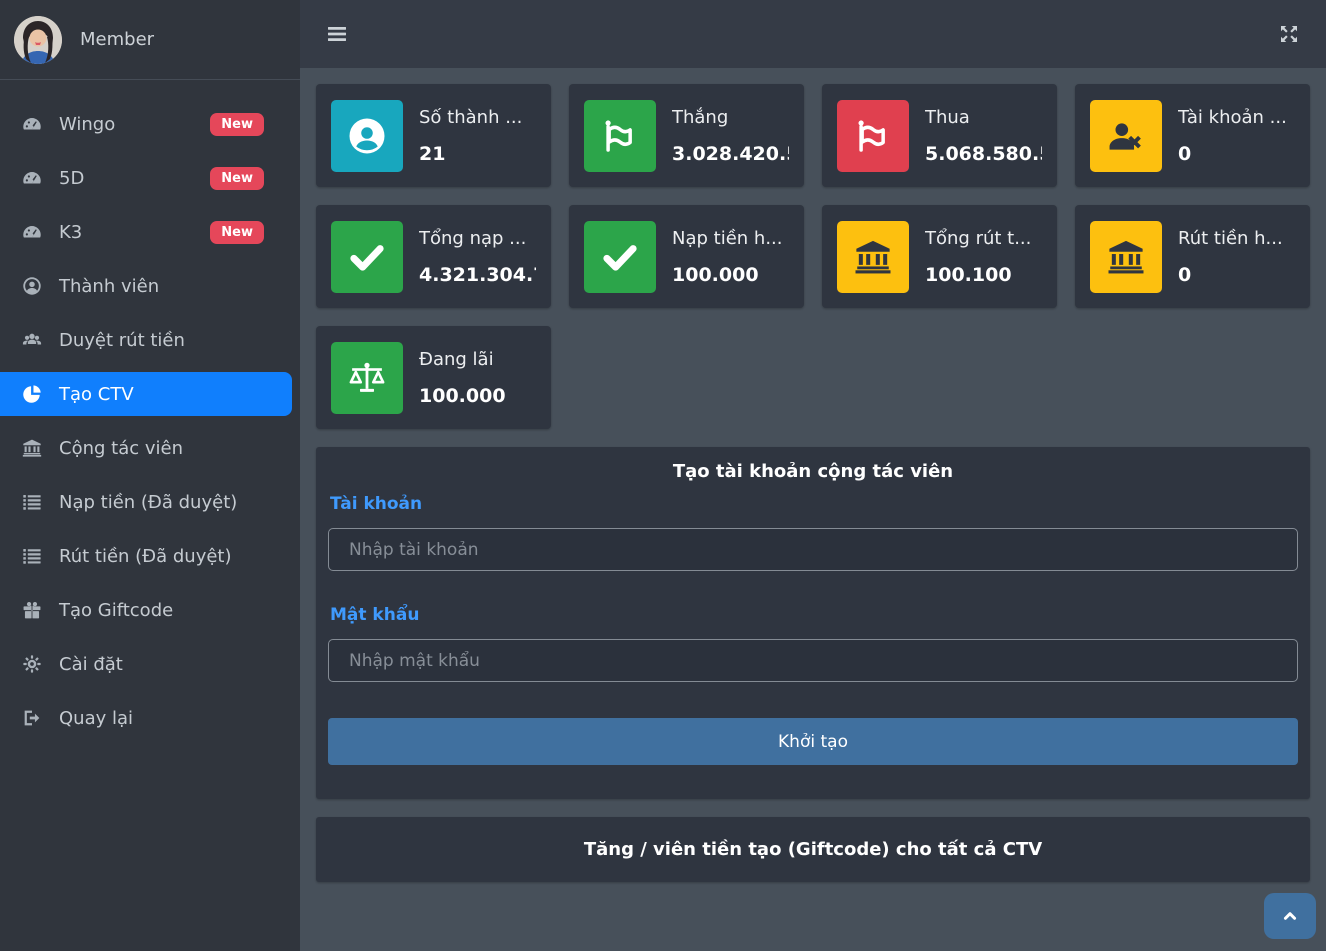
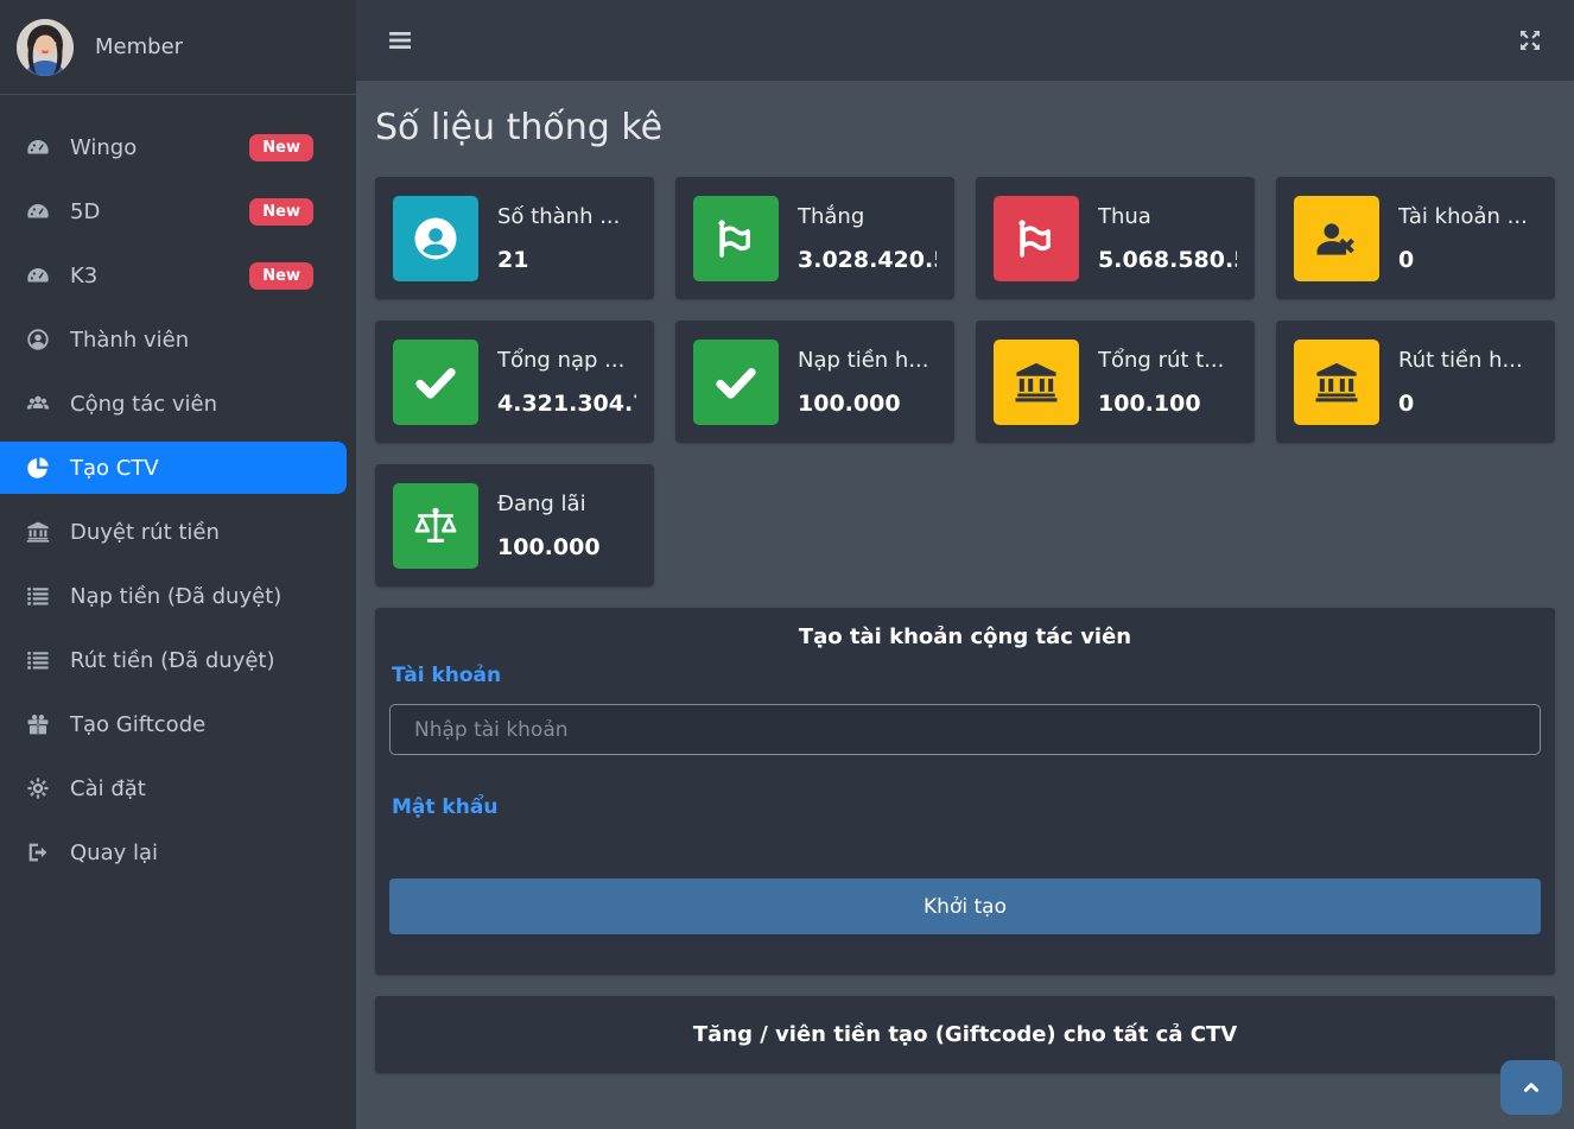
  Member
  Wingo
  New
  5D
  New
  K3
  New
  Thành viên
- Duyệt rút tiền
+ Cộng tác viên
  Tạo CTV
- Cộng tác viên
+ Duyệt rút tiền
  Nạp tiền (Đã duyệt)
  Rút tiền (Đã duyệt)
  Tạo Giftcode
  Cài đặt
  Quay lại
+ Số liệu thống kê
  Số thành ...
  21
  Thắng
  3.028.420.
  Thua
  5.068.580.
  Tài khoản ...
  0
  Tổng nạp ...
  4.321.304.
  Nạp tiền h...
  100.000
  Tổng rút t...
  100.100
  Rút tiền h...
  0
  Đang lãi
  100.000
  Tạo tài khoản cộng tác viên
  Tài khoản
  Nhập tài khoản
  Mật khẩu
- Nhập mật khẩu
  Khởi tạo
  Tăng / viên tiền tạo (Giftcode) cho tất cả CTV
